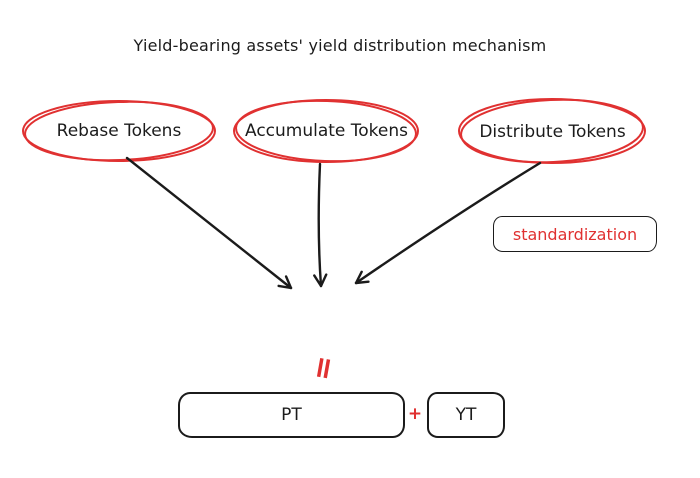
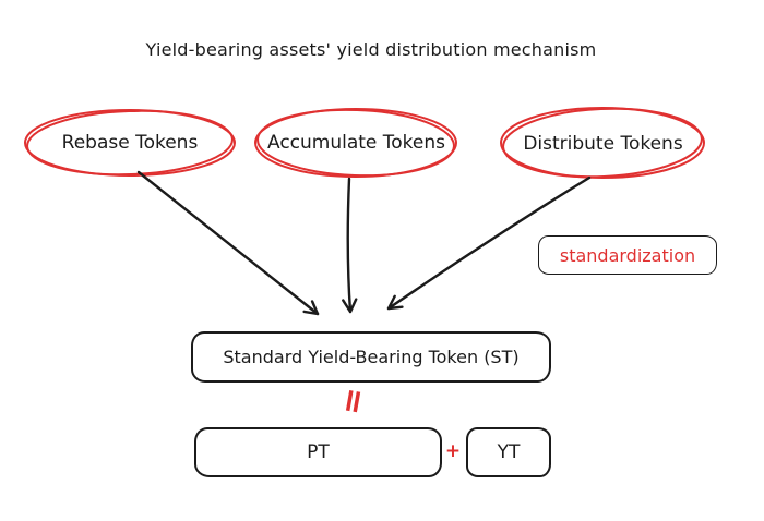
  Yield-bearing assets' yield distribution mechanism
  Rebase Tokens
  Accumulate Tokens
  Distribute Tokens
  standardization
+ Standard Yield-Bearing Token (ST)
  PT
  +
  YT
